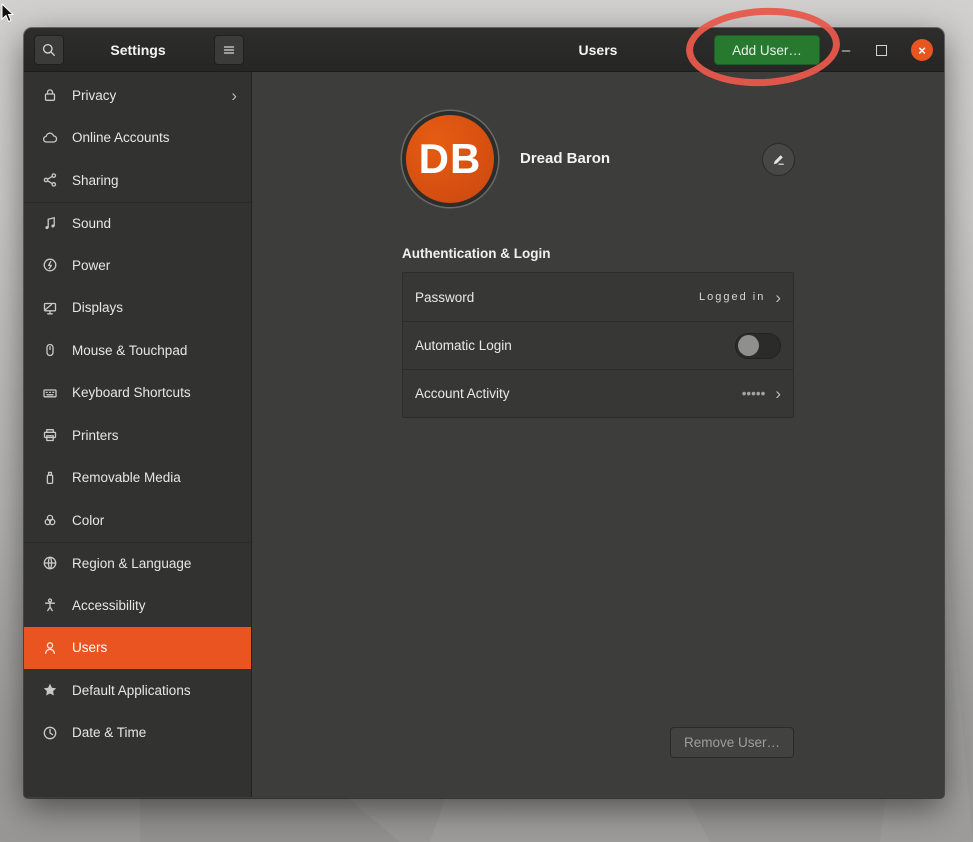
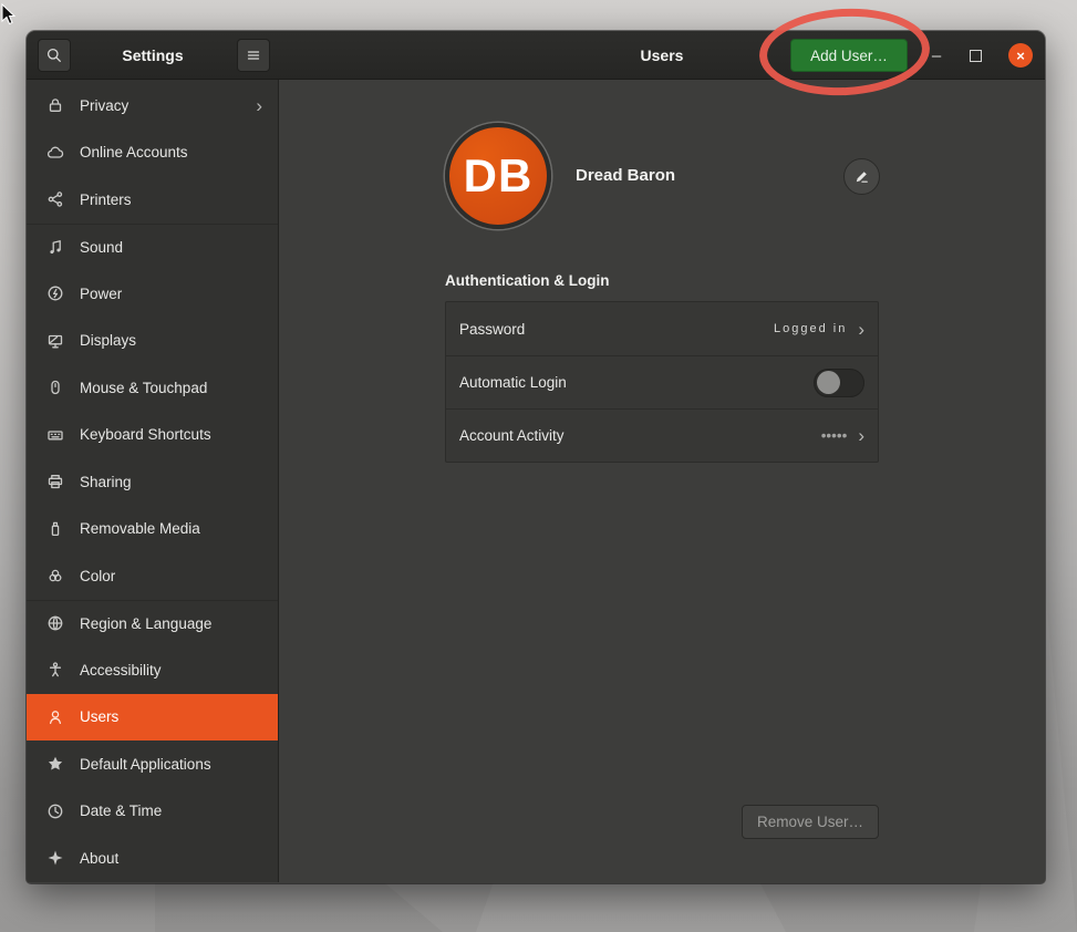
  Settings
  Users
  Add User…
  –
  ×
  Privacy
  ›
  Online Accounts
- Sharing
+ Printers
  Sound
  Power
  Displays
  Mouse & Touchpad
  Keyboard Shortcuts
- Printers
+ Sharing
  Removable Media
  Color
  Region & Language
  Accessibility
  Users
  Default Applications
  Date & Time
+ About
  DB
  Dread Baron
  Authentication & Login
  Password
  Logged in
  ›
  Automatic Login
  Account Activity
  •••••
  ›
  Remove User…
